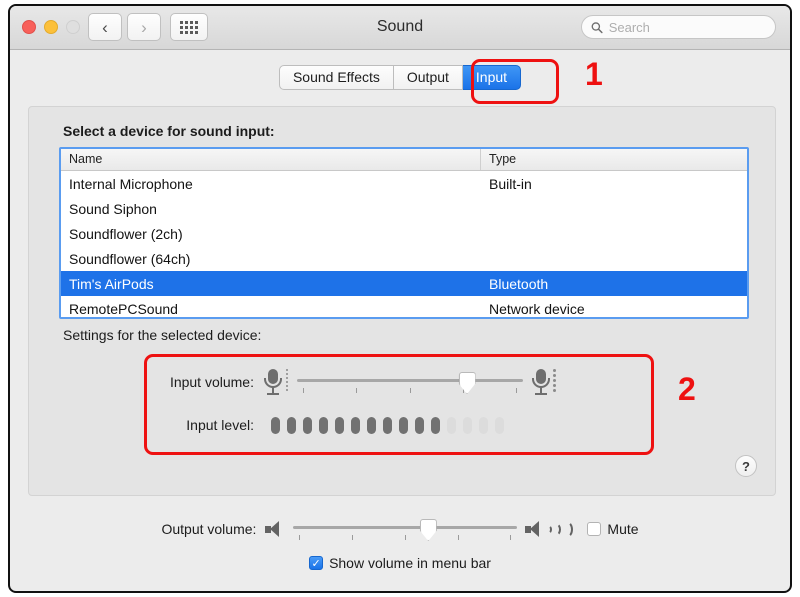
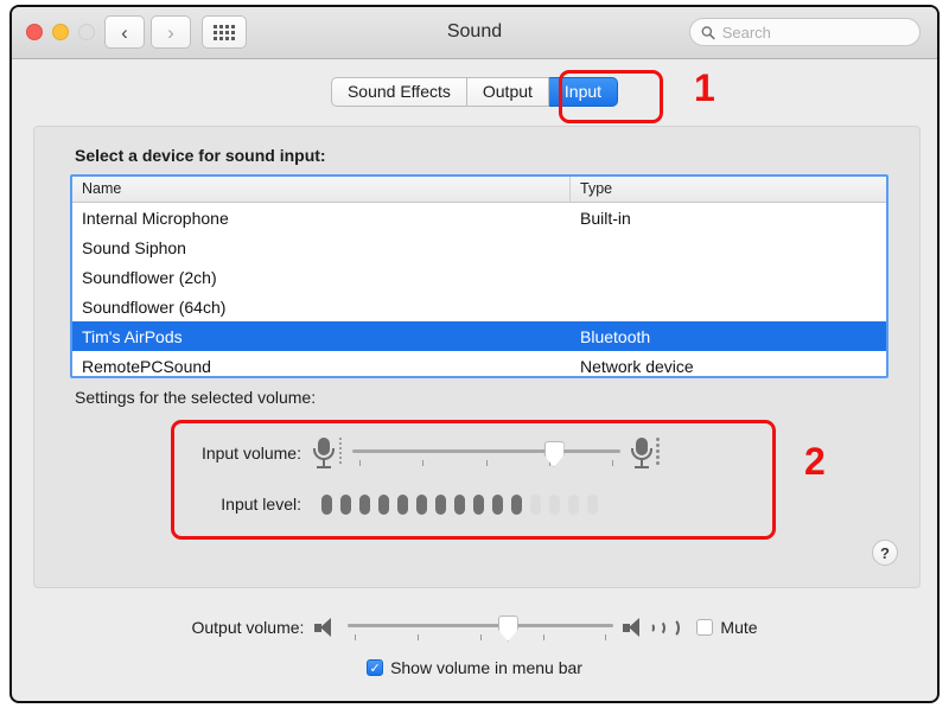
  ‹
  ›
  Sound
  Search
  Sound Effects
  Output
  Input
  Select a device for sound input:
  Name
  Type
  Internal Microphone
  Built-in
  Sound Siphon
  Soundflower (2ch)
  Soundflower (64ch)
  Tim's AirPods
  Bluetooth
  RemotePCSound
  Network device
- Settings for the selected device:
+ Settings for the selected volume:
  Input volume:
  Input level:
  ?
  Output volume:
  Mute
  ✓
  Show volume in menu bar
  1
  2
